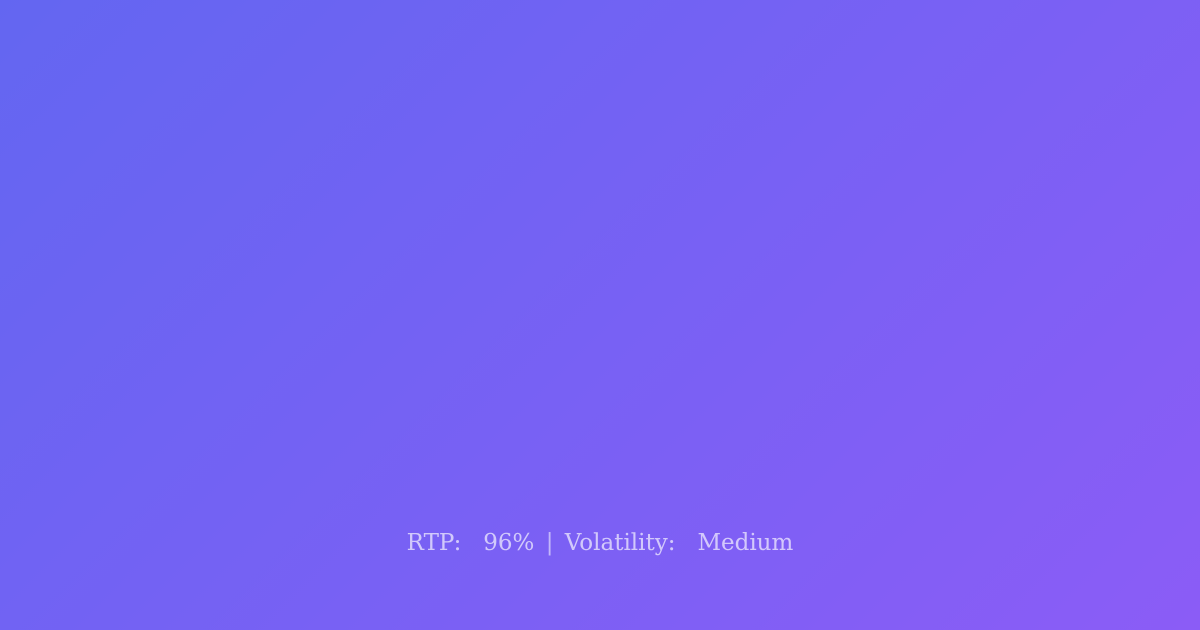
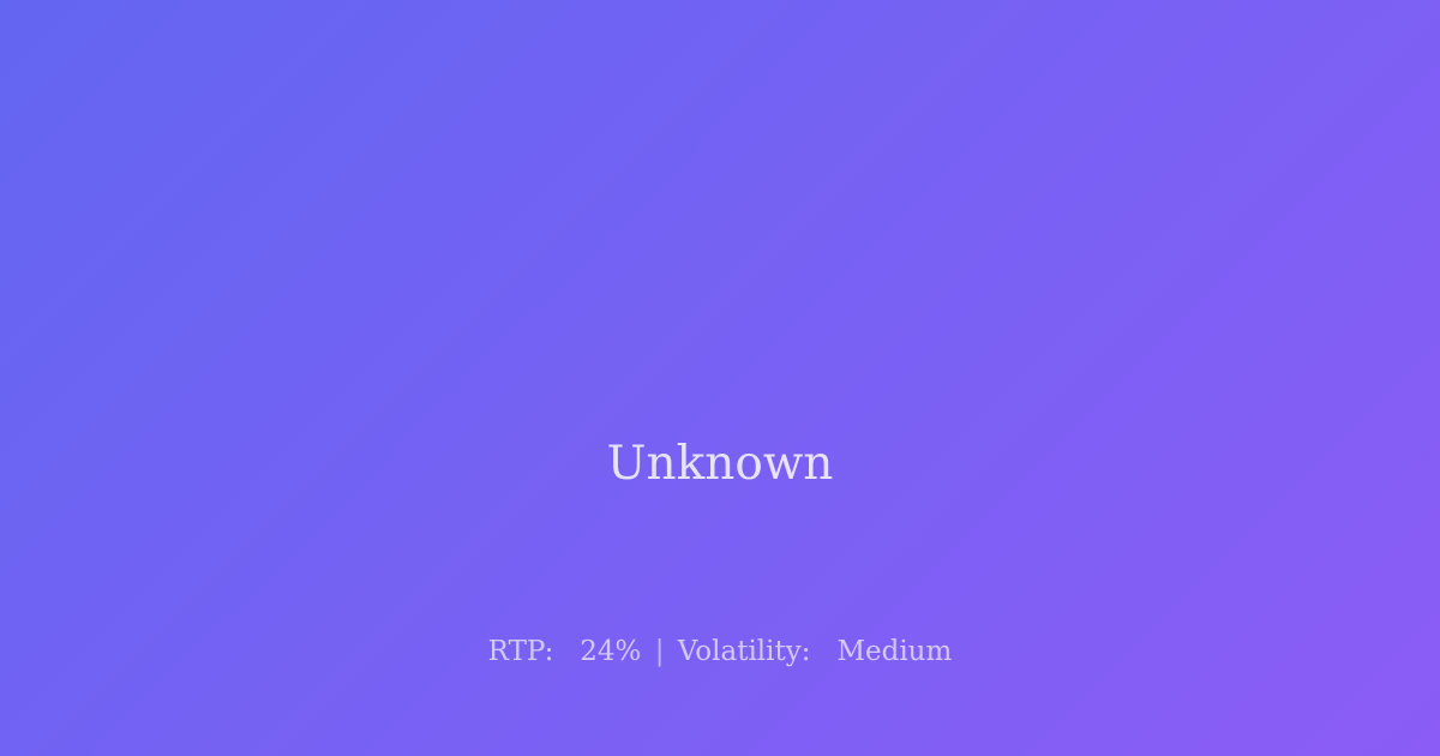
+ Unknown
- RTP: 96% | Volatility: Medium
+ RTP: 24% | Volatility: Medium
